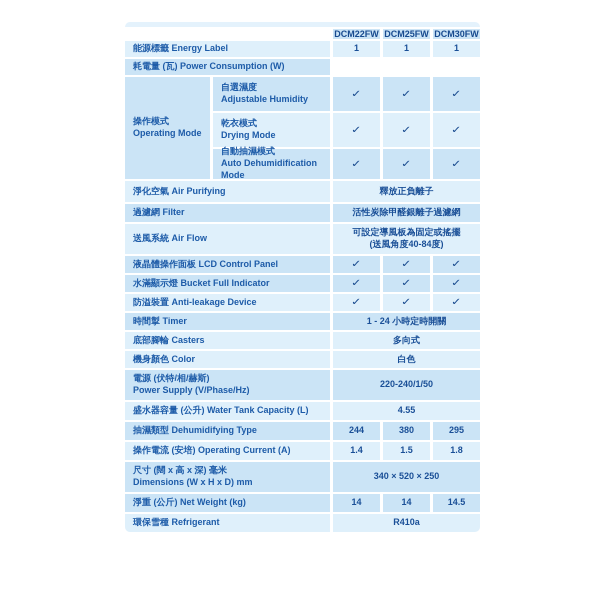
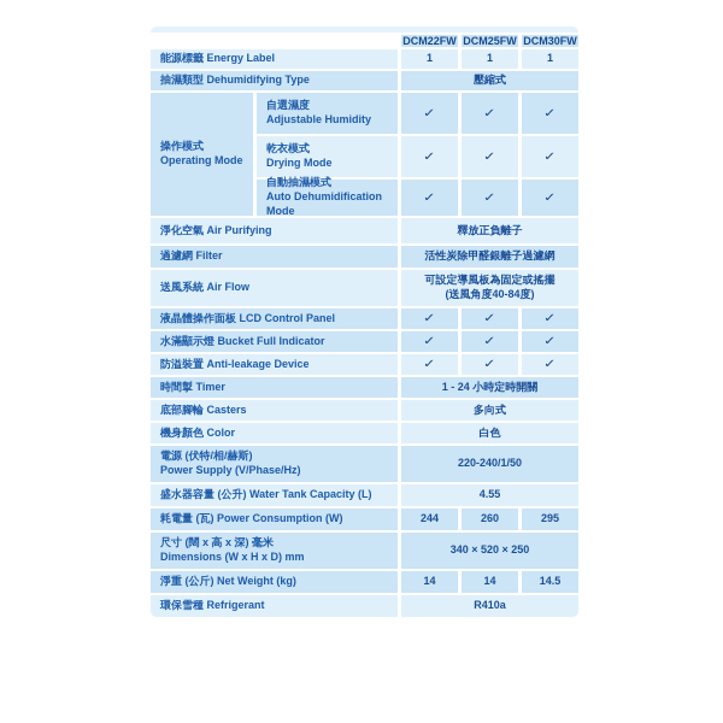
  DCM22FW
  DCM25FW
  DCM30FW
  能源標籤 Energy Label
  1
  1
  1
- 耗電量 (瓦) Power Consumption (W)
+ 抽濕類型 Dehumidifying Type
+ 壓縮式
  操作模式
  Operating Mode
  自選濕度
  Adjustable Humidity
  ✓
  ✓
  ✓
  乾衣模式
  Drying Mode
  ✓
  ✓
  ✓
  自動抽濕模式
  Auto Dehumidification Mode
  ✓
  ✓
  ✓
  淨化空氣 Air Purifying
  釋放正負離子
  過濾網 Filter
  活性炭除甲醛銀離子過濾網
  送風系統 Air Flow
  可設定導風板為固定或搖擺
  (送風角度40-84度)
  液晶體操作面板 LCD Control Panel
  ✓
  ✓
  ✓
  水滿顯示燈 Bucket Full Indicator
  ✓
  ✓
  ✓
  防溢裝置 Anti-leakage Device
  ✓
  ✓
  ✓
  時間掣 Timer
  1 - 24 小時定時開關
  底部腳輪 Casters
  多向式
  機身顏色 Color
  白色
  電源 (伏特/相/赫斯)
  Power Supply (V/Phase/Hz)
  220-240/1/50
  盛水器容量 (公升) Water Tank Capacity (L)
  4.55
- 抽濕類型 Dehumidifying Type
+ 耗電量 (瓦) Power Consumption (W)
  244
- 380
+ 260
  295
- 操作電流 (安培) Operating Current (A)
- 1.4
- 1.5
- 1.8
  尺寸 (闊 x 高 x 深) 毫米
  Dimensions (W x H x D) mm
  340 × 520 × 250
  淨重 (公斤) Net Weight (kg)
  14
  14
  14.5
  環保雪種 Refrigerant
  R410a
